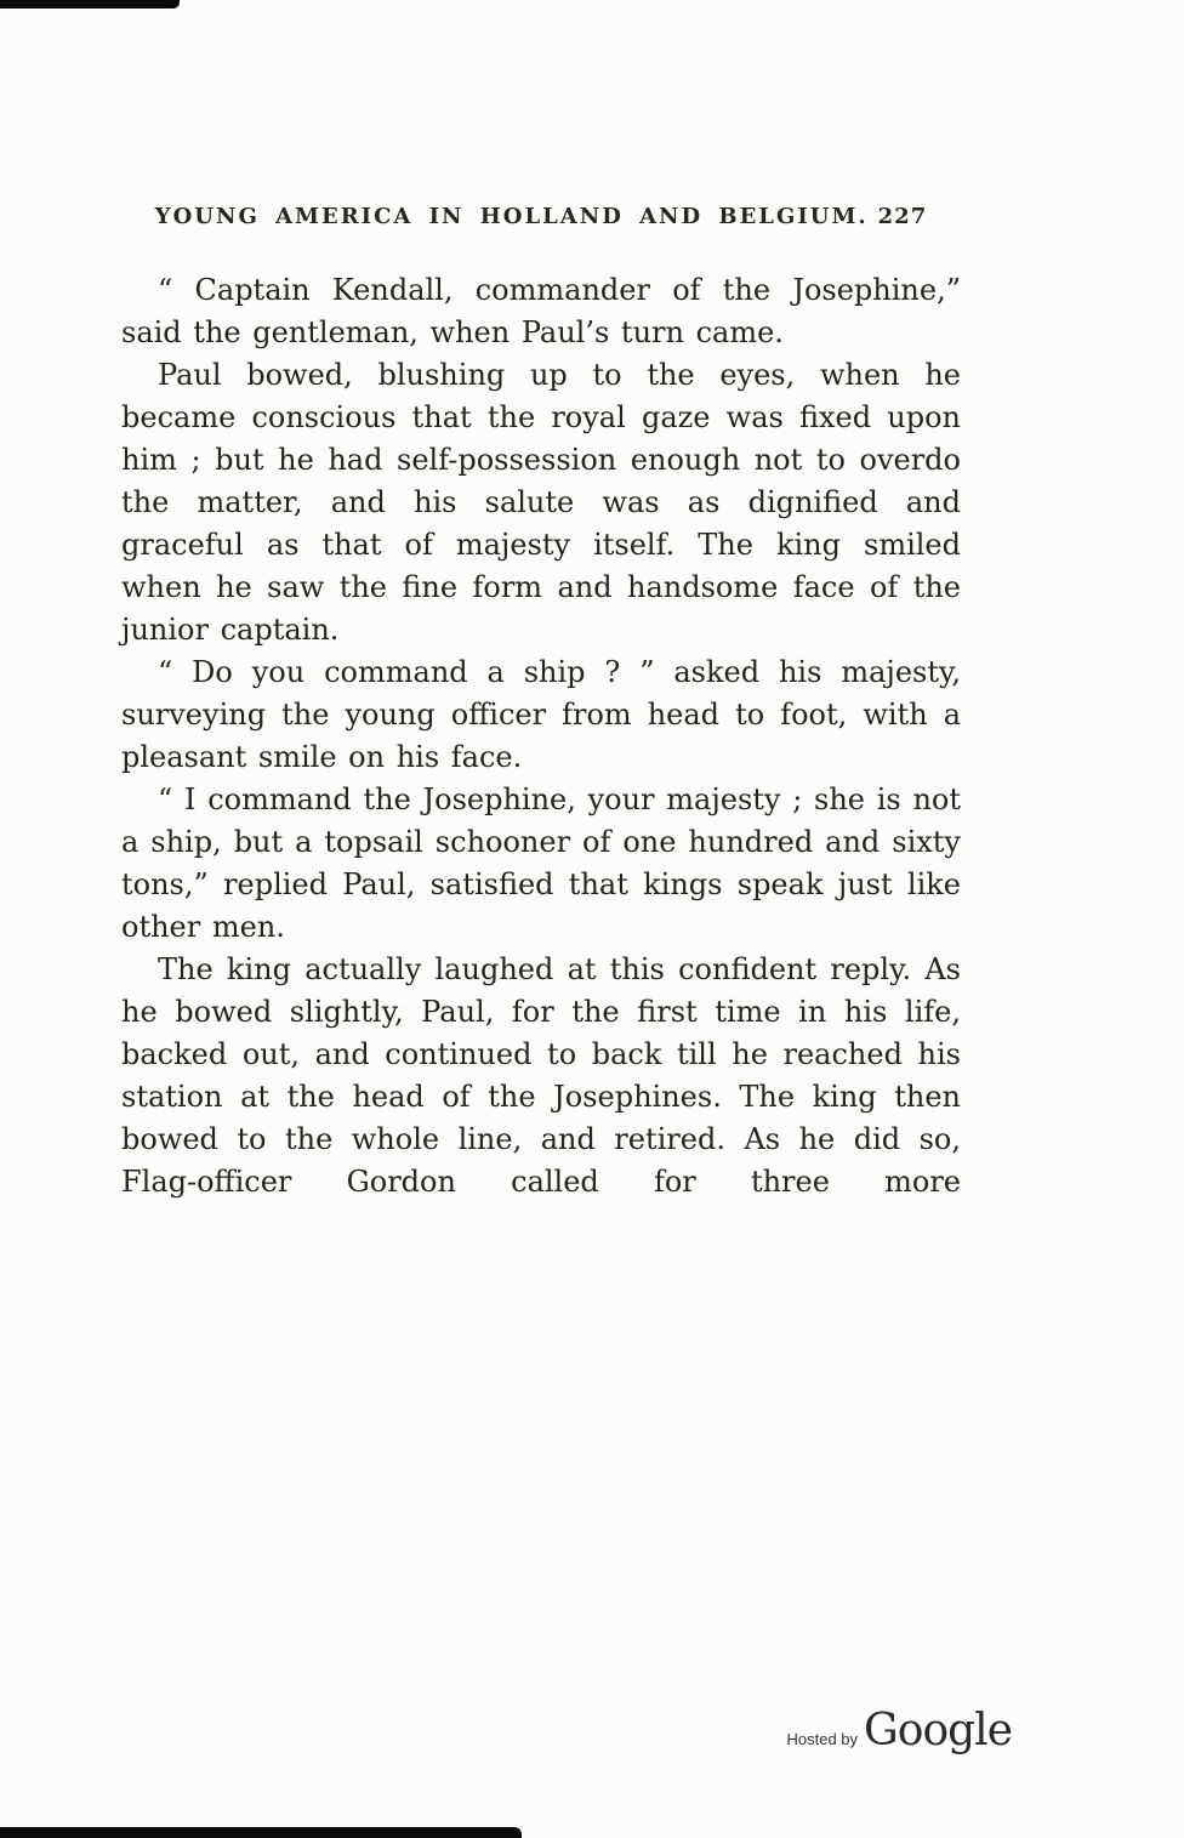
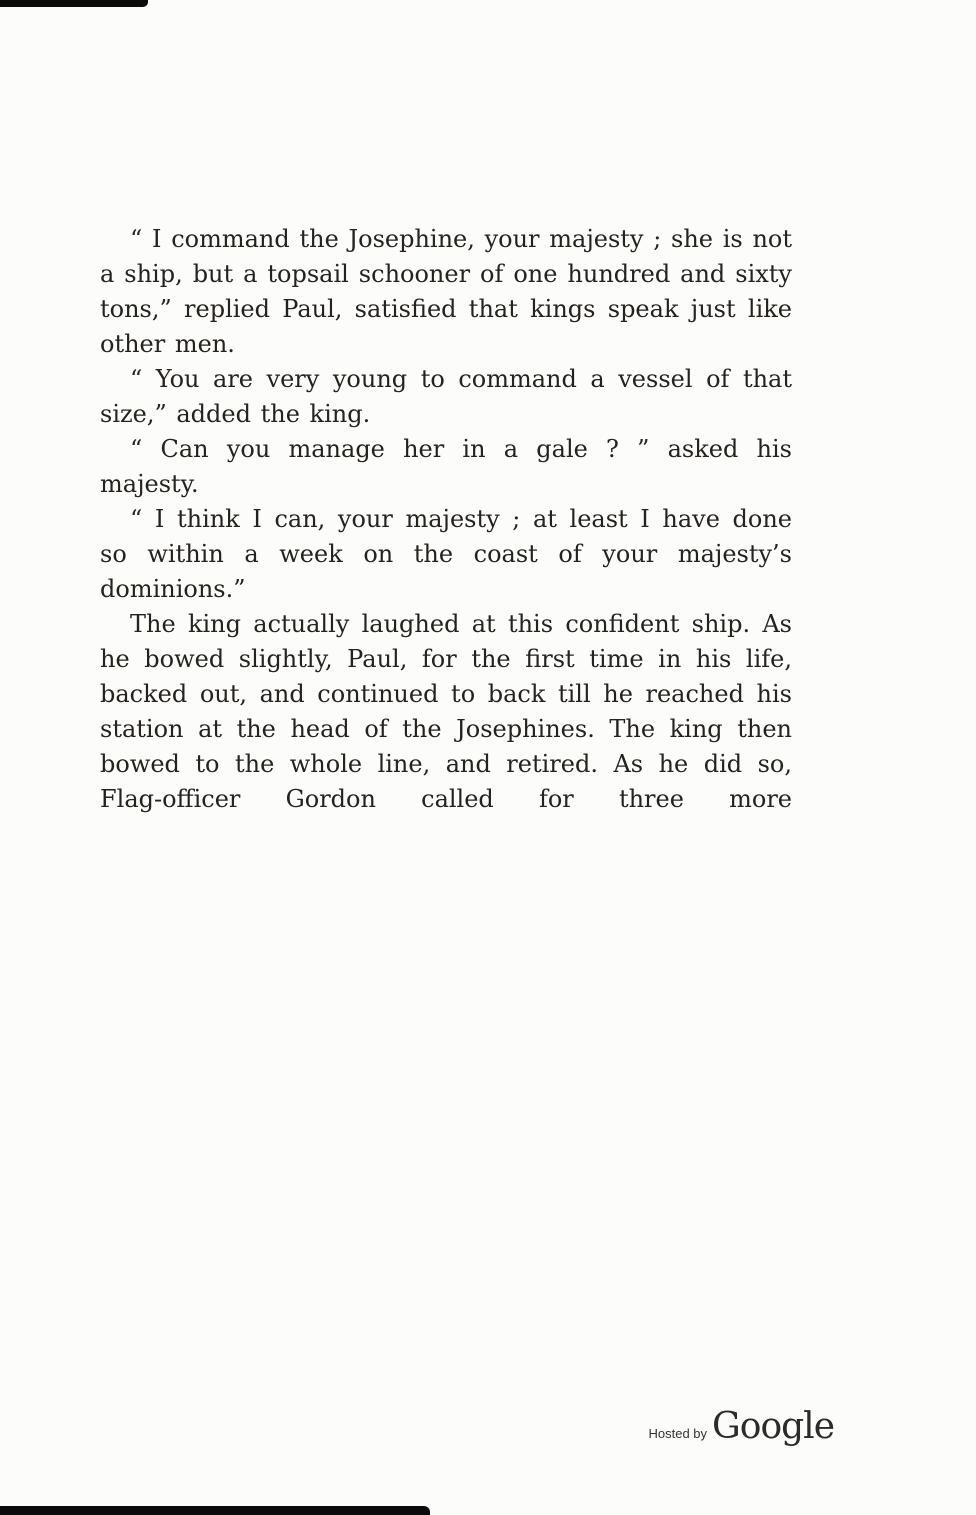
- YOUNG AMERICA IN HOLLAND AND BELGIUM. 227
- “ Captain Kendall, commander of the Josephine,” said the gentleman, when Paul’s turn came.
- Paul bowed, blushing up to the eyes, when he became conscious that the royal gaze was fixed upon him ; but he had self-possession enough not to overdo the matter, and his salute was as dignified and graceful as that of majesty itself. The king smiled when he saw the fine form and handsome face of the junior captain.
- “ Do you command a ship ? ” asked his majesty, surveying the young officer from head to foot, with a pleasant smile on his face.
  “ I command the Josephine, your majesty ; she is not a ship, but a topsail schooner of one hundred and sixty tons,” replied Paul, satisfied that kings speak just like other men.
+ “ You are very young to command a vessel of that size,” added the king.
+ “ Can you manage her in a gale ? ” asked his majesty.
+ “ I think I can, your majesty ; at least I have done so within a week on the coast of your majesty’s dominions.”
- The king actually laughed at this confident reply. As he bowed slightly, Paul, for the first time in his life, backed out, and continued to back till he reached his station at the head of the Josephines. The king then bowed to the whole line, and retired. As he did so, Flag-officer Gordon called for three more
+ The king actually laughed at this confident ship. As he bowed slightly, Paul, for the first time in his life, backed out, and continued to back till he reached his station at the head of the Josephines. The king then bowed to the whole line, and retired. As he did so, Flag-officer Gordon called for three more
  Hosted by
  Google
